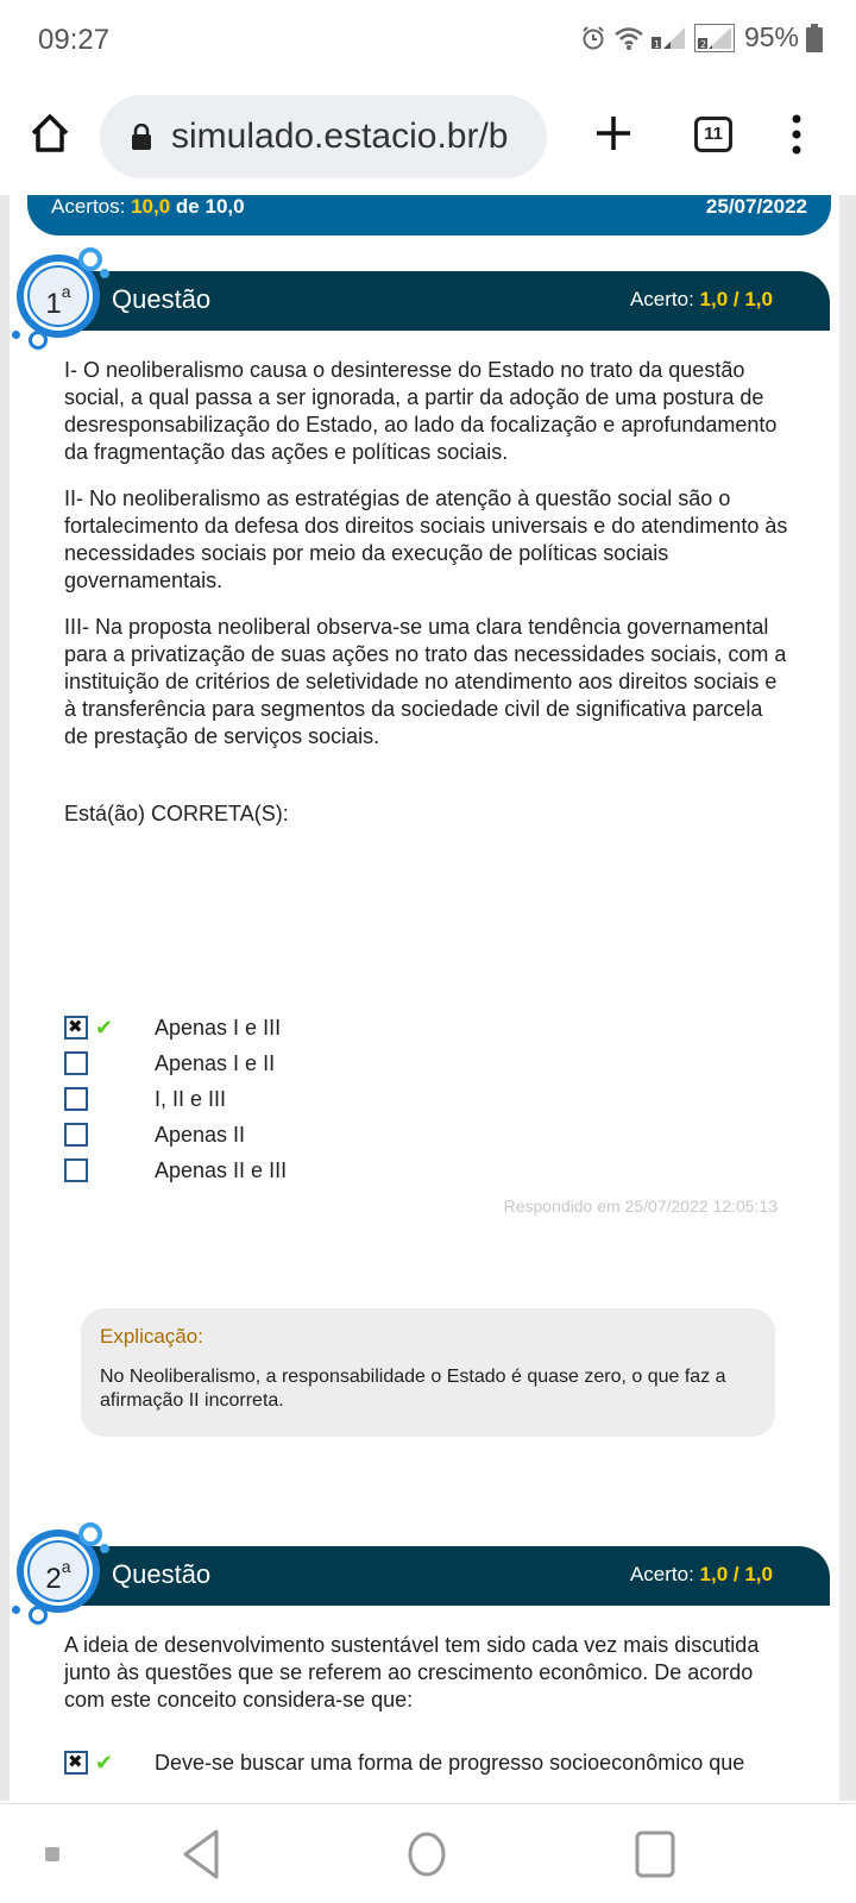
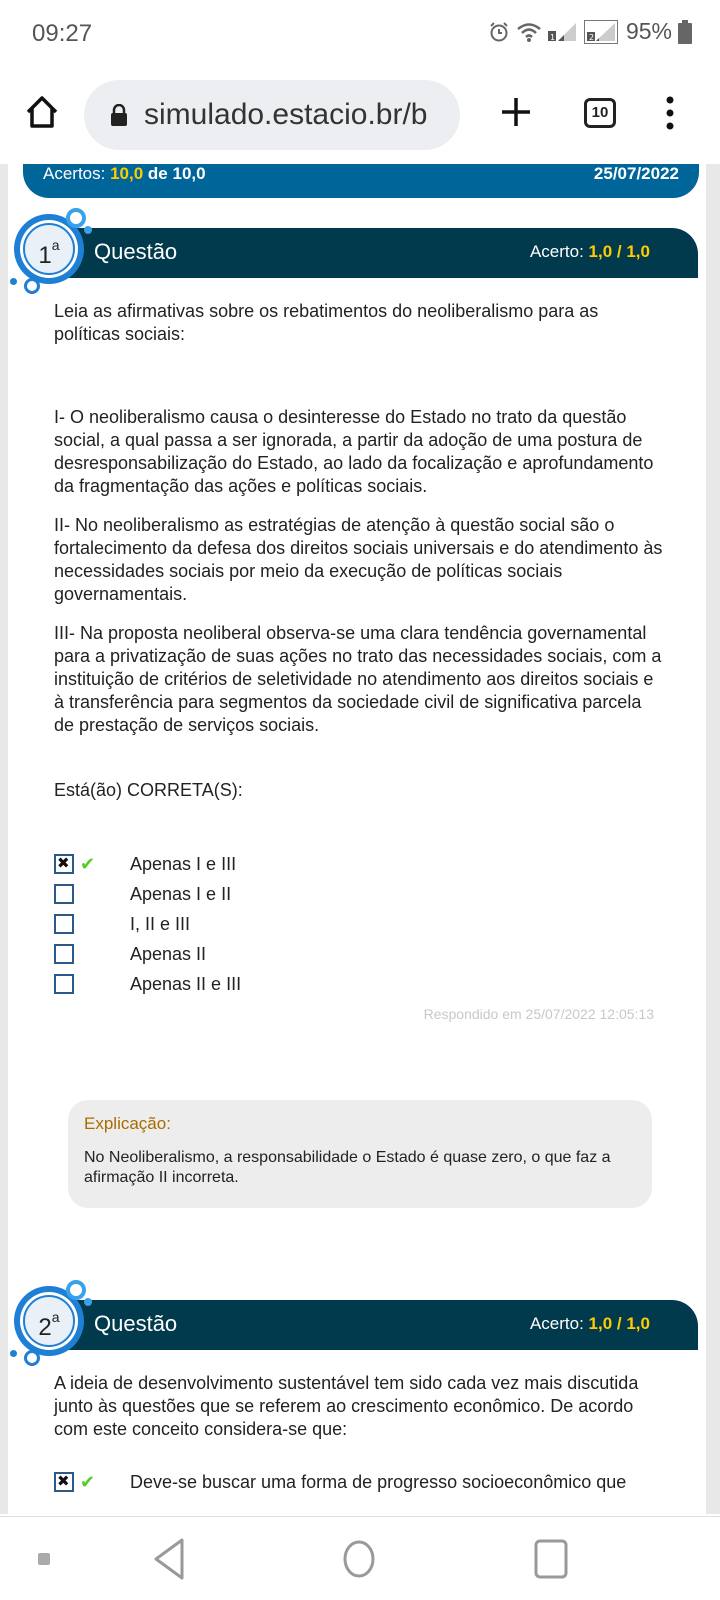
  09:27
  1
  2
  95%
  simulado.estacio.br/b
- 11
+ 10
  Acertos: 10,0 de 10,0
  25/07/2022
  Questão
  Acerto: 1,0 / 1,0
  1a
+ Leia as afirmativas sobre os rebatimentos do neoliberalismo para as políticas sociais:
  I- O neoliberalismo causa o desinteresse do Estado no trato da questão social, a qual passa a ser ignorada, a partir da adoção de uma postura de desresponsabilização do Estado, ao lado da focalização e aprofundamento da fragmentação das ações e políticas sociais.
  II- No neoliberalismo as estratégias de atenção à questão social são o fortalecimento da defesa dos direitos sociais universais e do atendimento às necessidades sociais por meio da execução de políticas sociais governamentais.
  III- Na proposta neoliberal observa-se uma clara tendência governamental para a privatização de suas ações no trato das necessidades sociais, com a instituição de critérios de seletividade no atendimento aos direitos sociais e à transferência para segmentos da sociedade civil de significativa parcela de prestação de serviços sociais.
  Está(ão) CORRETA(S):
  ✔
  Apenas I e III
  Apenas I e II
  I, II e III
  Apenas II
  Apenas II e III
  Respondido em 25/07/2022 12:05:13
  Explicação:
  No Neoliberalismo, a responsabilidade o Estado é quase zero, o que faz a afirmação II incorreta.
  Questão
  Acerto: 1,0 / 1,0
  2a
  A ideia de desenvolvimento sustentável tem sido cada vez mais discutida junto às questões que se referem ao crescimento econômico. De acordo com este conceito considera-se que:
  ✔
  Deve-se buscar uma forma de progresso socioeconômico que
